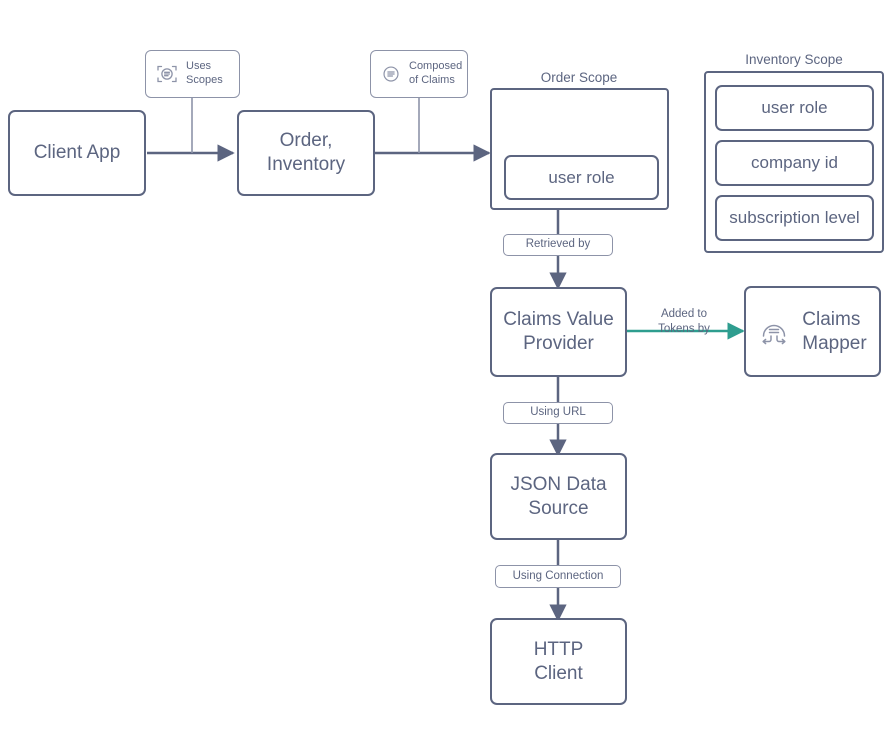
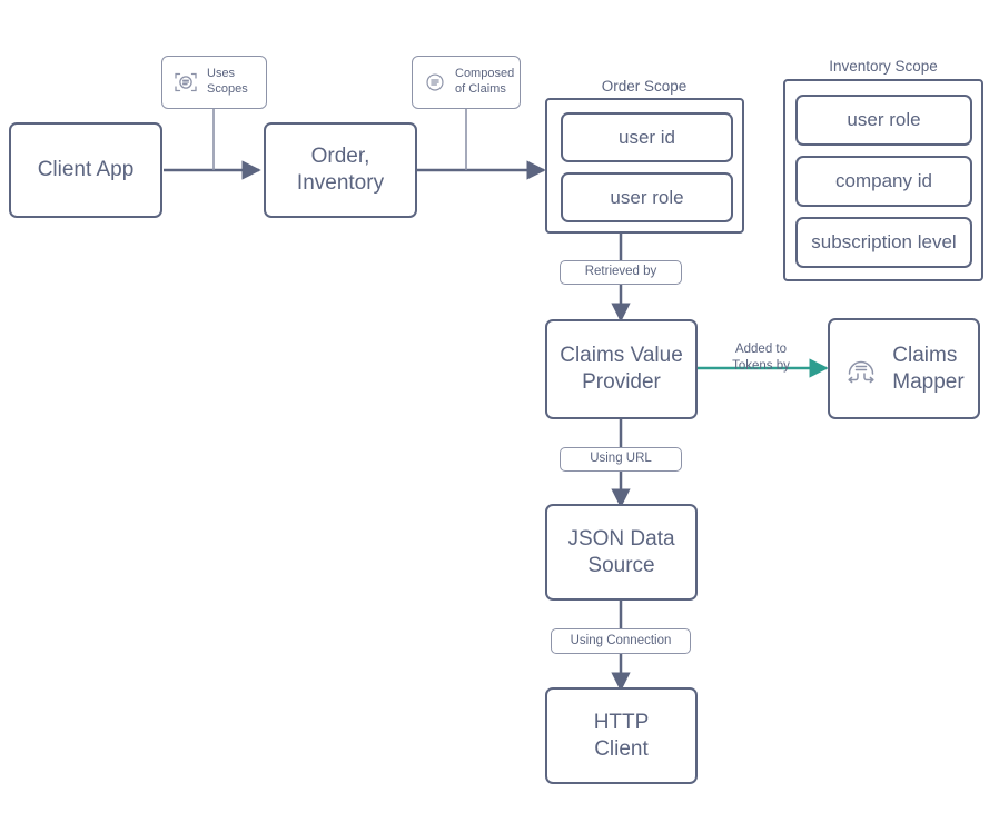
  Uses
  Scopes
  Composed
  of Claims
  Client App
  Order,
  Inventory
  Claims Value
  Provider
  JSON Data
  Source
  HTTP
  Client
  Claims
  Mapper
  Added to
  Tokens by
  Retrieved by
  Using URL
  Using Connection
  Order Scope
+ user id
  user role
  Inventory Scope
  user role
  company id
  subscription level
